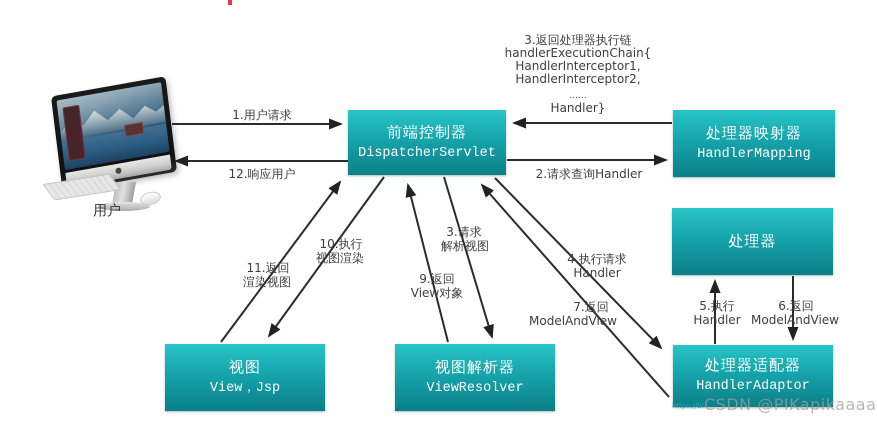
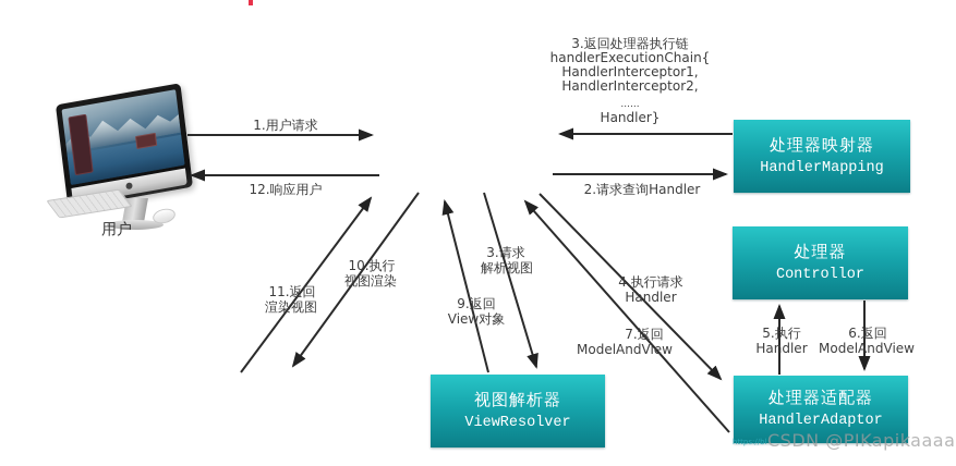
  用户
  1.用户请求
  12.响应用户
  2.请求查询Handler
  3.返回处理器执行链
  handlerExecutionChain{
  HandlerInterceptor1,
  HandlerInterceptor2,
  ......
  Handler}
  4.执行请求
  Handler
  5.执行
  Handler
  6.返回
  ModelAndView
  7.返回
  ModelAndView
  3.请求
  解析视图
  9.返回
  View对象
  10.执行
  视图渲染
  11.返回
  渲染视图
- 前端控制器
- DispatcherServlet
  处理器映射器
  HandlerMapping
  处理器
+ Controllor
  处理器适配器
  HandlerAdaptor
- 视图
- View，Jsp
  视图解析器
  ViewResolver
  https://bl
  CSDN @PIKapikaaaa
